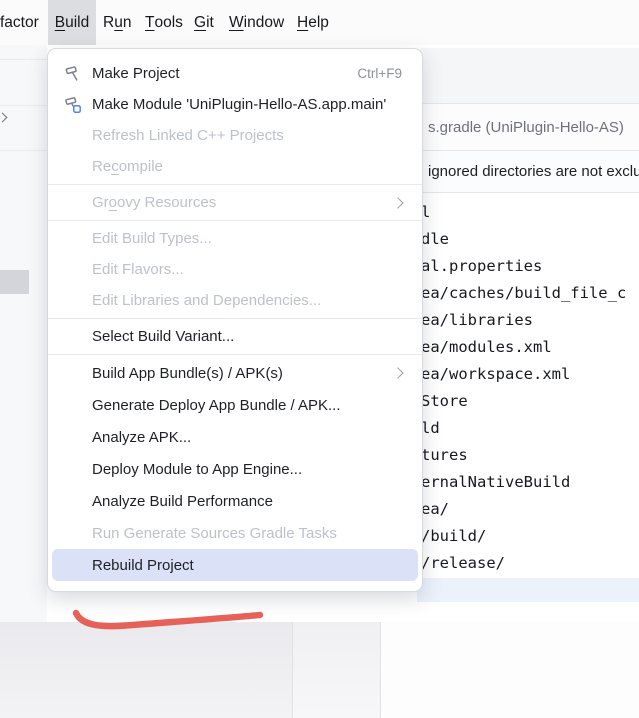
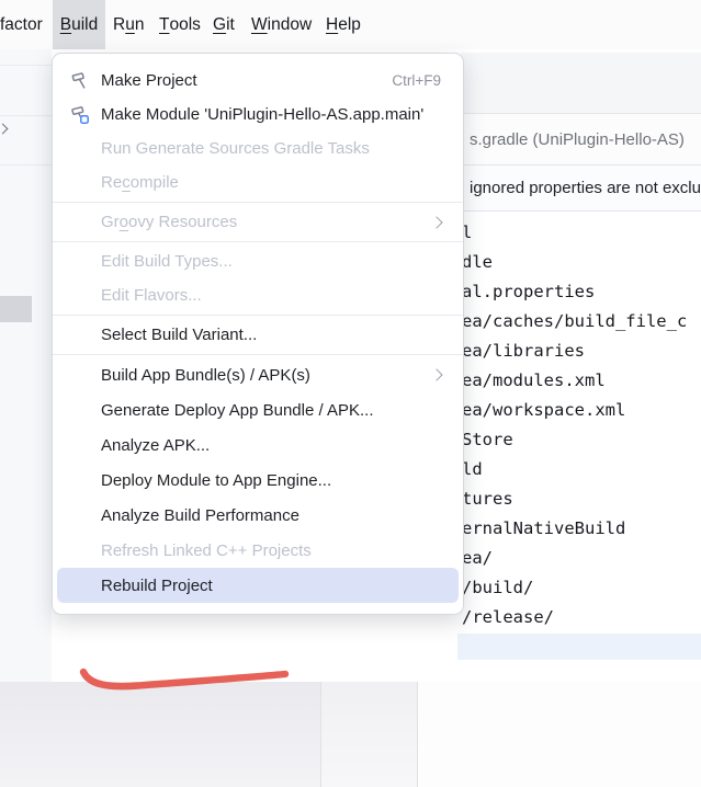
  factor
  B
  uild
  R
  u
  n
  T
  ools
  G
  it
  W
  indow
  H
  elp
  s.gradle (UniPlugin-Hello-AS)
- ignored directories are not exclu
+ ignored properties are not exclu
  l
  dle
  al.properties
  ea/caches/build_file_c
  ea/libraries
  ea/modules.xml
  ea/workspace.xml
  Store
  ld
  tures
  ernalNativeBuild
  ea/
  /build/
  /release/
  Make Project
  Ctrl+F9
  Make Module 'UniPlugin-Hello-AS.app.main'
- Refresh Linked C++ Projects
+ Run Generate Sources Gradle Tasks
  Recompile
  Groovy Resources
  Edit Build Types...
  Edit Flavors...
- Edit Libraries and Dependencies...
  Select Build Variant...
  Build App Bundle(s) / APK(s)
  Generate Deploy App Bundle / APK...
  Analyze APK...
  Deploy Module to App Engine...
  Analyze Build Performance
- Run Generate Sources Gradle Tasks
+ Refresh Linked C++ Projects
  Rebuild Project
